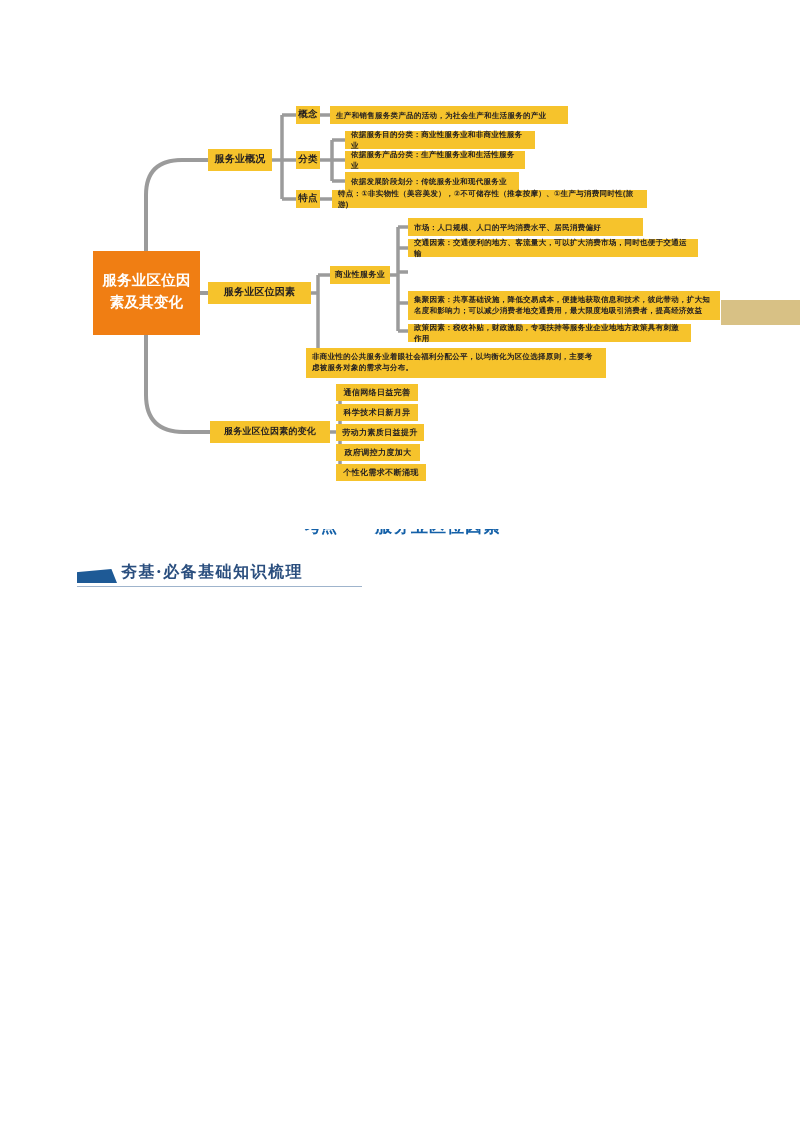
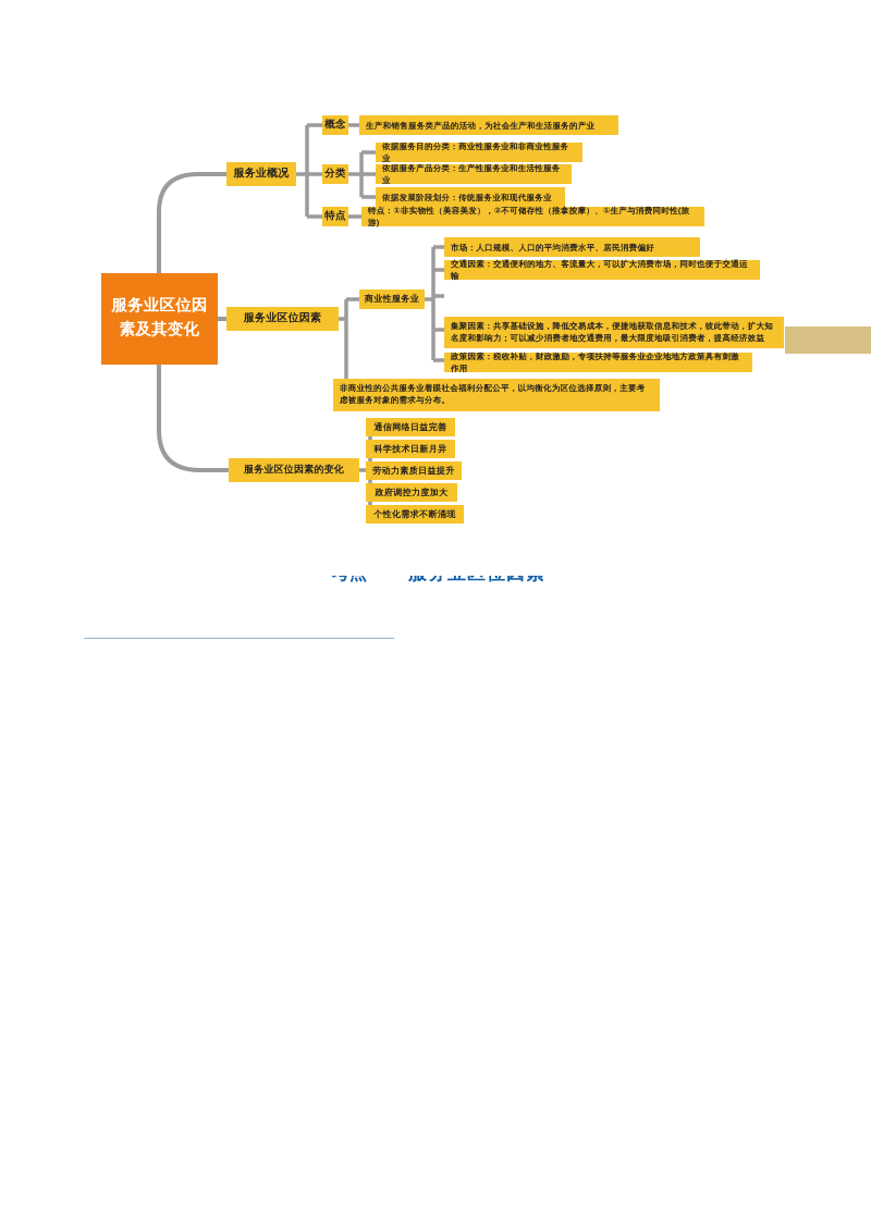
  服务业区位因素及其变化
  服务业概况
  概念
  生产和销售服务类产品的活动，为社会生产和生活服务的产业
  分类
  依据服务目的分类：商业性服务业和非商业性服务业
  依据服务产品分类：生产性服务业和生活性服务业
  依据发展阶段划分：传统服务业和现代服务业
  特点
  特点：①非实物性（美容美发），②不可储存性（推拿按摩）、①生产与消费同时性(旅游)
  服务业区位因素
  商业性服务业
  市场：人口规模、人口的平均消费水平、居民消费偏好
  交通因素：交通便利的地方、客流量大，可以扩大消费市场，同时也便于交通运输
  集聚因素：共享基础设施，降低交易成本，便捷地获取信息和技术，彼此带动，扩大知名度和影响力；可以减少消费者地交通费用，最大限度地吸引消费者，提高经济效益
  政策因素：税收补贴，财政激励，专项扶持等服务业企业地地方政策具有刺激作用
  非商业性的公共服务业着眼社会福利分配公平，以均衡化为区位选择原则，主要考虑被服务对象的需求与分布。
  服务业区位因素的变化
  通信网络日益完善
  科学技术日新月异
  劳动力素质日益提升
  政府调控力度加大
  个性化需求不断涌现
- 夯基·必备基础知识梳理
